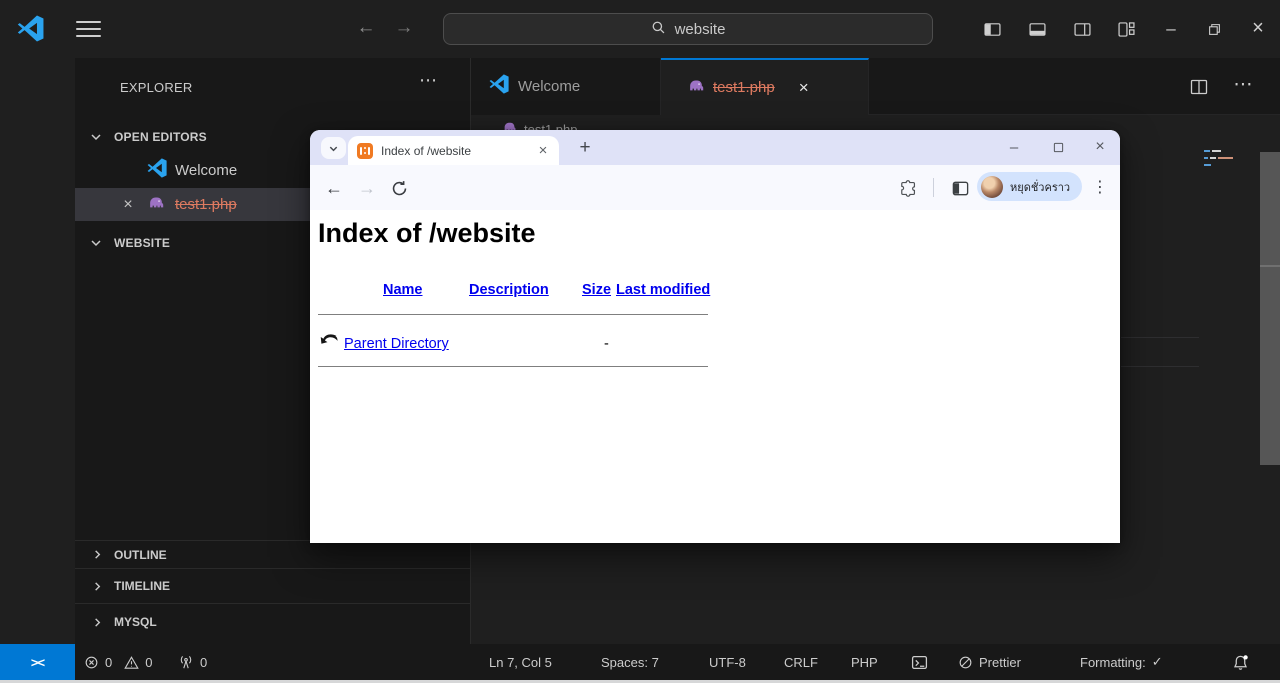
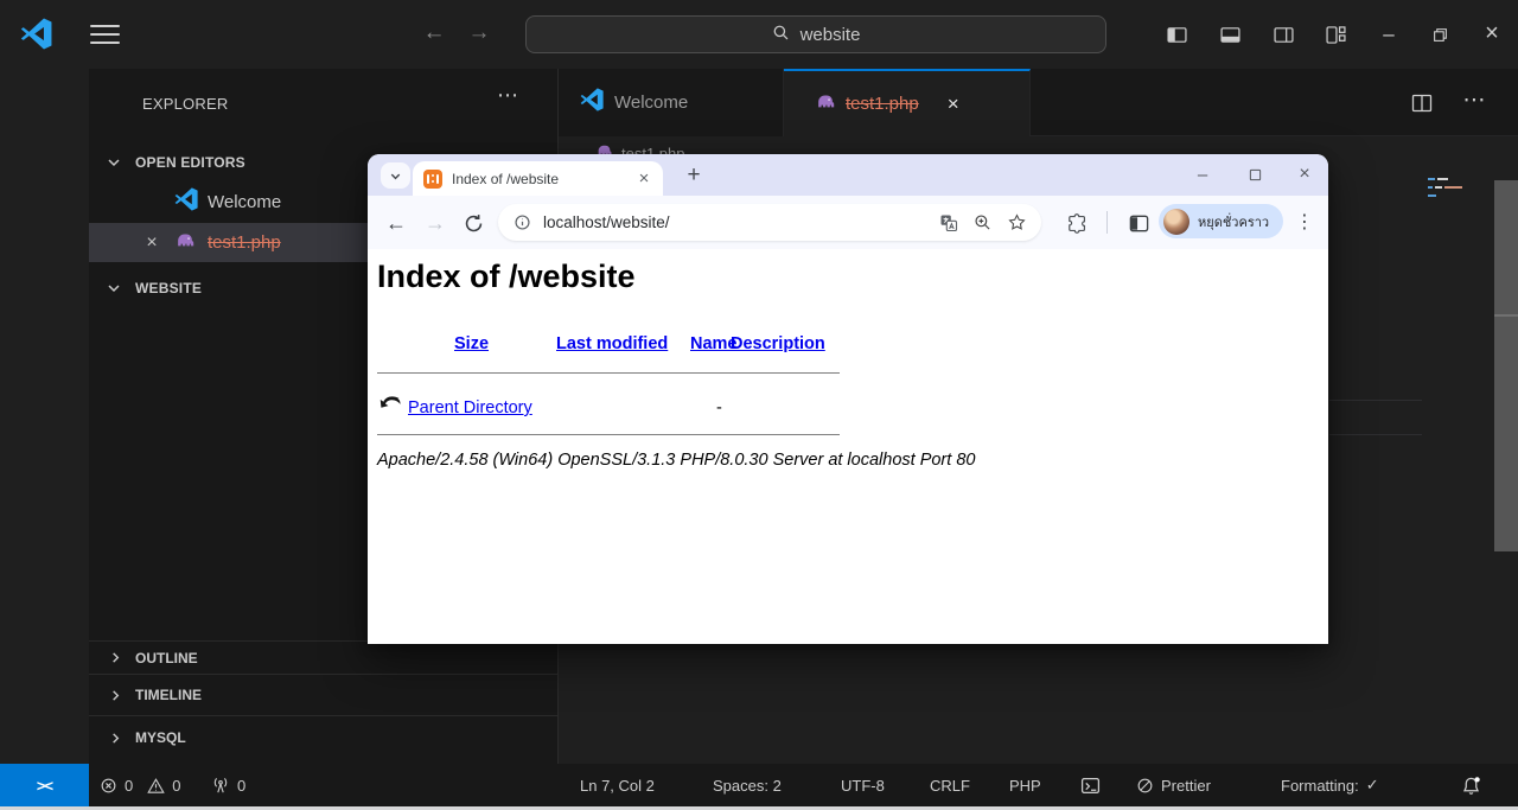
  ←
  →
  website
  –
  ×
  EXPLORER
  ⋯
  OPEN EDITORS
  Welcome
  ×
  test1.php
  WEBSITE
  OUTLINE
  TIMELINE
  MYSQL
  Welcome
  test1.php
  ×
  ⋯
  test1.php
  Index of /website
  ×
  +
  –
  ×
  ←
  →
+ localhost/website/
  หยุดชั่วคราว
  ⋮
  Index of /website
- Name
+ Size
- Description
+ Last modified
- Size
+ Name
- Last modified
+ Description
  Parent Directory
  -
+ Apache/2.4.58 (Win64) OpenSSL/3.1.3 PHP/8.0.30 Server at localhost Port 80
  ><
  0
  0
  0
- Ln 7, Col 5
+ Ln 7, Col 2
- Spaces: 7
+ Spaces: 2
  UTF-8
  CRLF
  PHP
  Prettier
  Formatting:
  ✓
